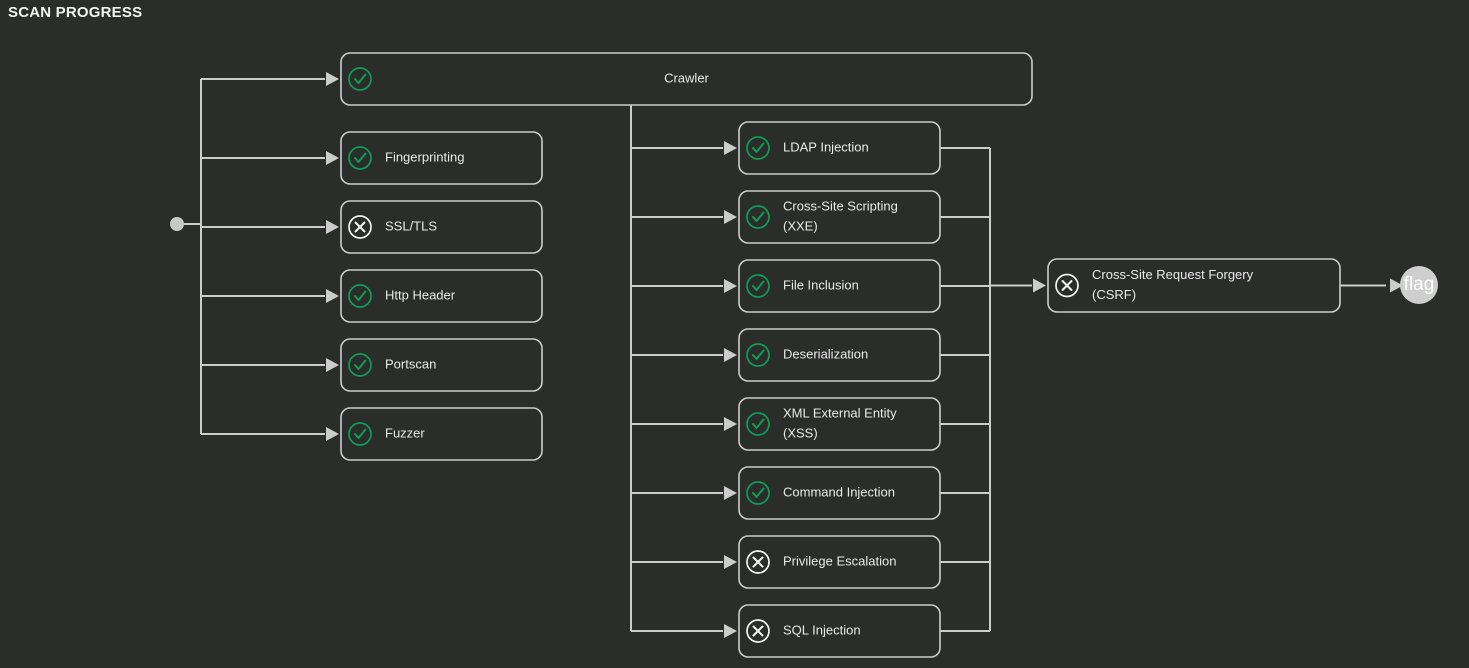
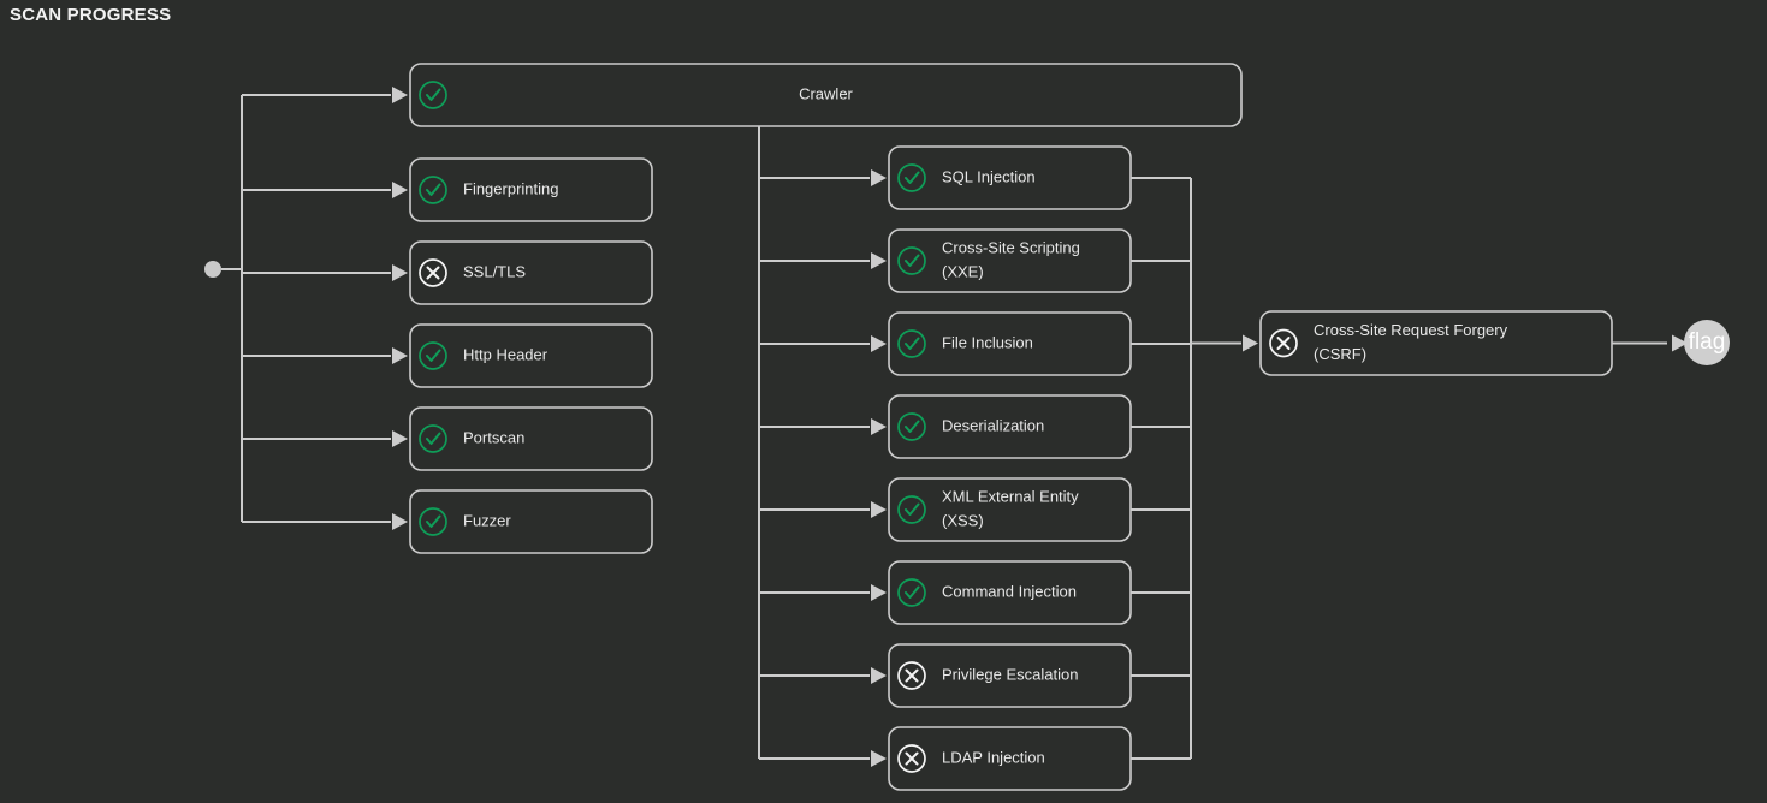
  SCAN PROGRESS
  Crawler
- LDAP Injection
+ SQL Injection
  Cross-Site Scripting
  (XXE)
  File Inclusion
  Deserialization
  XML External Entity
  (XSS)
  Command Injection
  Privilege Escalation
- SQL Injection
+ LDAP Injection
  Fingerprinting
  SSL/TLS
  Http Header
  Portscan
  Fuzzer
  Cross-Site Request Forgery
  (CSRF)
  flag
